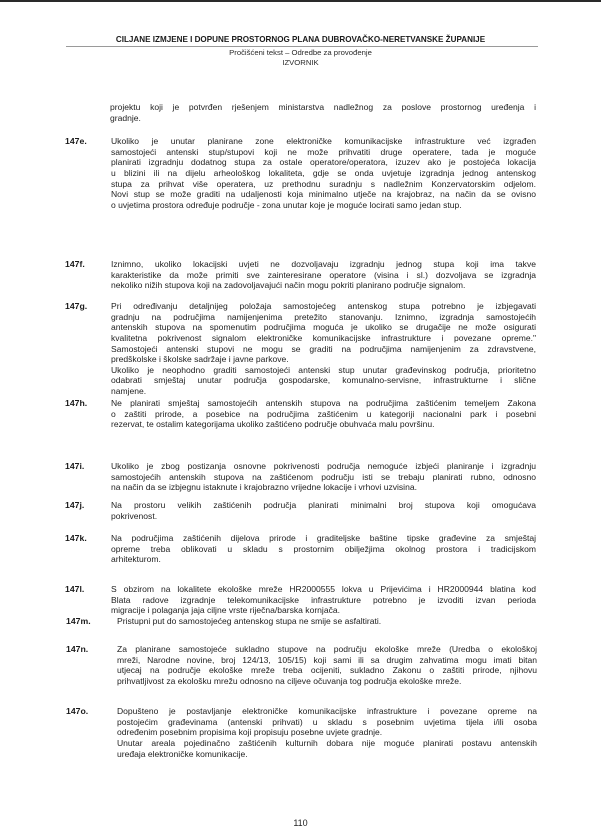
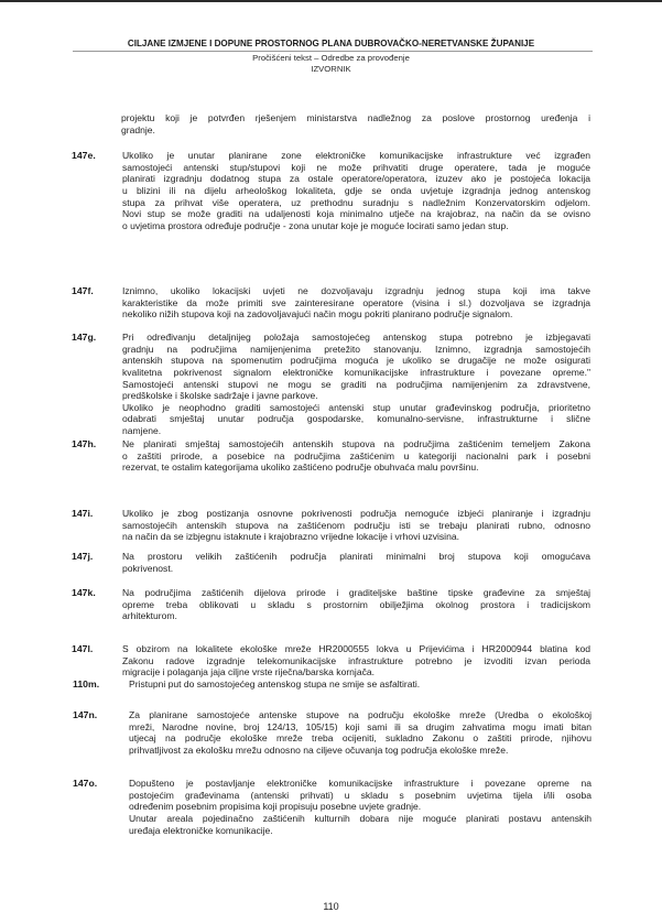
  CILJANE IZMJENE I DOPUNE PROSTORNOG PLANA DUBROVAČKO-NERETVANSKE ŽUPANIJE
  Pročišćeni tekst – Odredbe za provođenje
  IZVORNIK
  projektu koji je potvrđen rješenjem ministarstva nadležnog za poslove prostornog uređenja i
  gradnje.
  147e.
  Ukoliko je unutar planirane zone elektroničke komunikacijske infrastrukture već izgrađen
  samostojeći antenski stup/stupovi koji ne može prihvatiti druge operatere, tada je moguće
  planirati izgradnju dodatnog stupa za ostale operatore/operatora, izuzev ako je postojeća lokacija
  u blizini ili na dijelu arheološkog lokaliteta, gdje se onda uvjetuje izgradnja jednog antenskog
  stupa za prihvat više operatera, uz prethodnu suradnju s nadležnim Konzervatorskim odjelom.
  Novi stup se može graditi na udaljenosti koja minimalno utječe na krajobraz, na način da se ovisno
  o uvjetima prostora određuje područje - zona unutar koje je moguće locirati samo jedan stup.
  147f.
  Iznimno, ukoliko lokacijski uvjeti ne dozvoljavaju izgradnju jednog stupa koji ima takve
  karakteristike da može primiti sve zainteresirane operatore (visina i sl.) dozvoljava se izgradnja
  nekoliko nižih stupova koji na zadovoljavajući način mogu pokriti planirano područje signalom.
  147g.
  Pri određivanju detaljnijeg položaja samostojećeg antenskog stupa potrebno je izbjegavati
  gradnju na područjima namijenjenima pretežito stanovanju. Iznimno, izgradnja samostojećih
  antenskih stupova na spomenutim područjima moguća je ukoliko se drugačije ne može osigurati
  kvalitetna pokrivenost signalom elektroničke komunikacijske infrastrukture i povezane opreme."
  Samostojeći antenski stupovi ne mogu se graditi na područjima namijenjenim za zdravstvene,
  predškolske i školske sadržaje i javne parkove.
  Ukoliko je neophodno graditi samostojeći antenski stup unutar građevinskog područja, prioritetno
  odabrati smještaj unutar područja gospodarske, komunalno-servisne, infrastrukturne i slične
  namjene.
  147h.
  Ne planirati smještaj samostojećih antenskih stupova na područjima zaštićenim temeljem Zakona
  o zaštiti prirode, a posebice na područjima zaštićenim u kategoriji nacionalni park i posebni
  rezervat, te ostalim kategorijama ukoliko zaštićeno područje obuhvaća malu površinu.
  147i.
  Ukoliko je zbog postizanja osnovne pokrivenosti područja nemoguće izbjeći planiranje i izgradnju
  samostojećih antenskih stupova na zaštićenom području isti se trebaju planirati rubno, odnosno
  na način da se izbjegnu istaknute i krajobrazno vrijedne lokacije i vrhovi uzvisina.
  147j.
  Na prostoru velikih zaštićenih područja planirati minimalni broj stupova koji omogućava
  pokrivenost.
  147k.
  Na područjima zaštićenih dijelova prirode i graditeljske baštine tipske građevine za smještaj
  opreme treba oblikovati u skladu s prostornim obilježjima okolnog prostora i tradicijskom
  arhitekturom.
  147l.
  S obzirom na lokalitete ekološke mreže HR2000555 lokva u Prijevićima i HR2000944 blatina kod
- Blata radove izgradnje telekomunikacijske infrastrukture potrebno je izvoditi izvan perioda
+ Zakonu radove izgradnje telekomunikacijske infrastrukture potrebno je izvoditi izvan perioda
  migracije i polaganja jaja ciljne vrste riječna/barska kornjača.
- 147m.
+ 110m.
  Pristupni put do samostojećeg antenskog stupa ne smije se asfaltirati.
  147n.
- Za planirane samostojeće sukladno stupove na području ekološke mreže (Uredba o ekološkoj
+ Za planirane samostojeće antenske stupove na području ekološke mreže (Uredba o ekološkoj
  mreži, Narodne novine, broj 124/13, 105/15) koji sami ili sa drugim zahvatima mogu imati bitan
  utjecaj na područje ekološke mreže treba ocijeniti, sukladno Zakonu o zaštiti prirode, njihovu
  prihvatljivost za ekološku mrežu odnosno na ciljeve očuvanja tog područja ekološke mreže.
  147o.
  Dopušteno je postavljanje elektroničke komunikacijske infrastrukture i povezane opreme na
  postojećim građevinama (antenski prihvati) u skladu s posebnim uvjetima tijela i/ili osoba
  određenim posebnim propisima koji propisuju posebne uvjete gradnje.
  Unutar areala pojedinačno zaštićenih kulturnih dobara nije moguće planirati postavu antenskih
  uređaja elektroničke komunikacije.
  110
